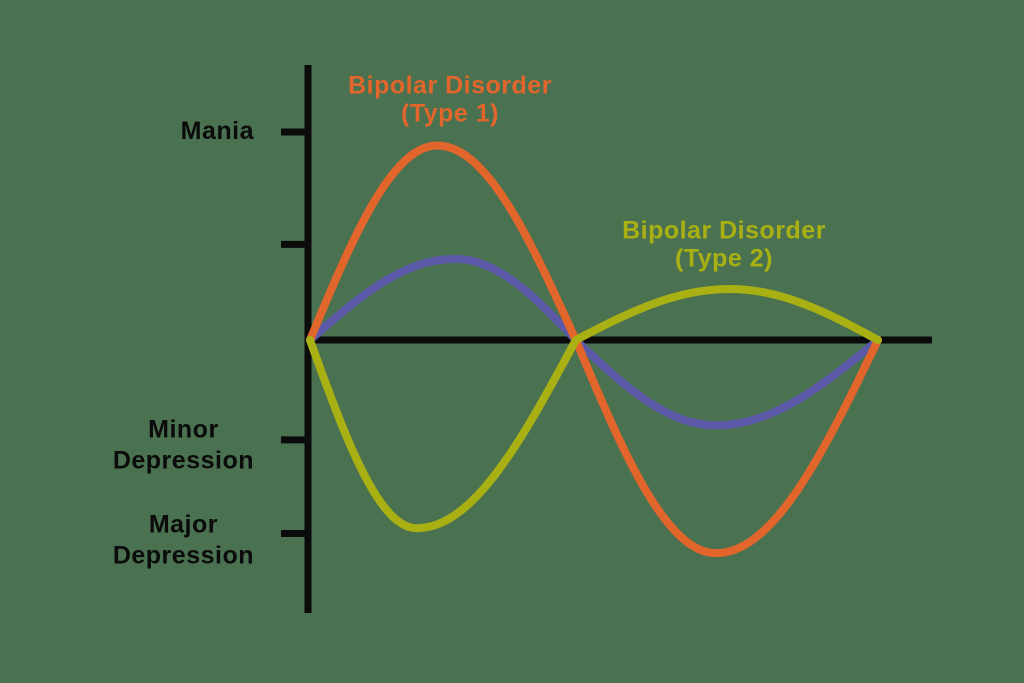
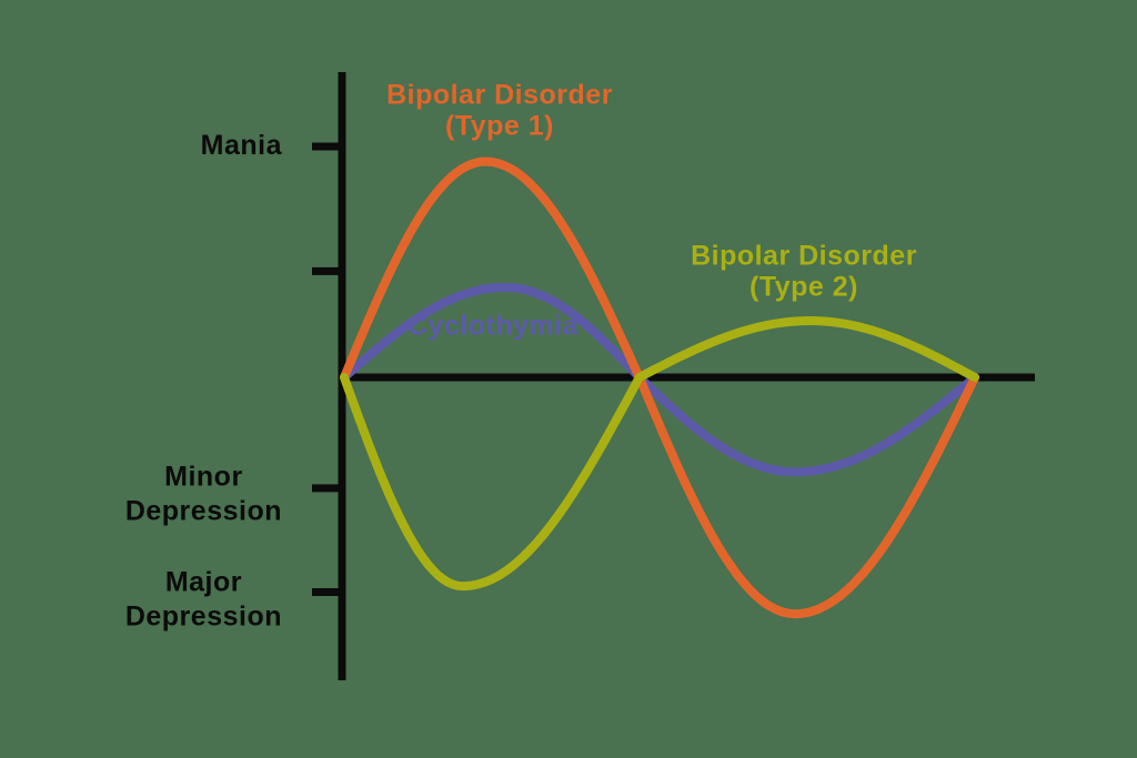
  Mania
  Minor
  Depression
  Major
  Depression
+ Cyclothymia
  Bipolar Disorder
  (Type 1)
  Bipolar Disorder
  (Type 2)
